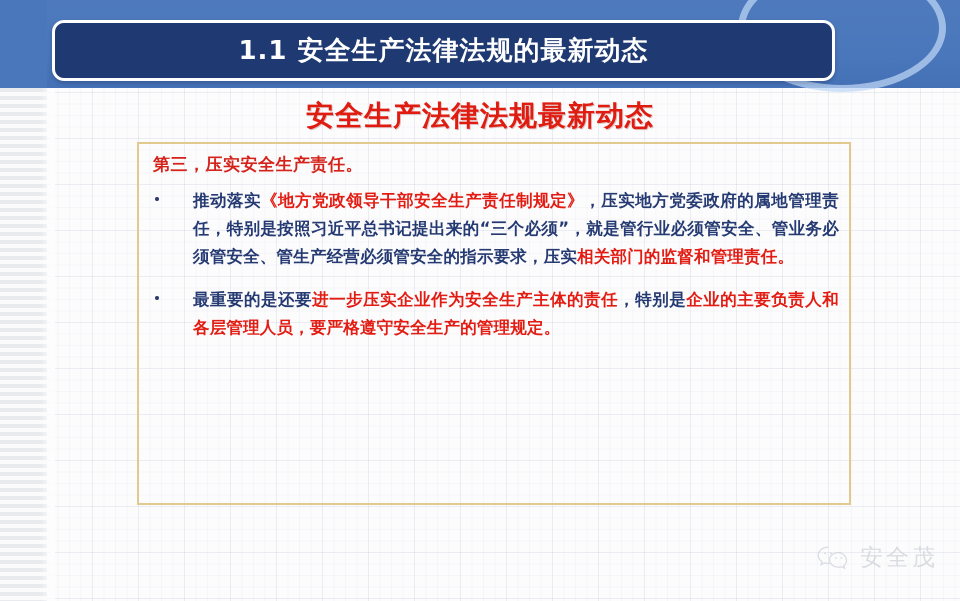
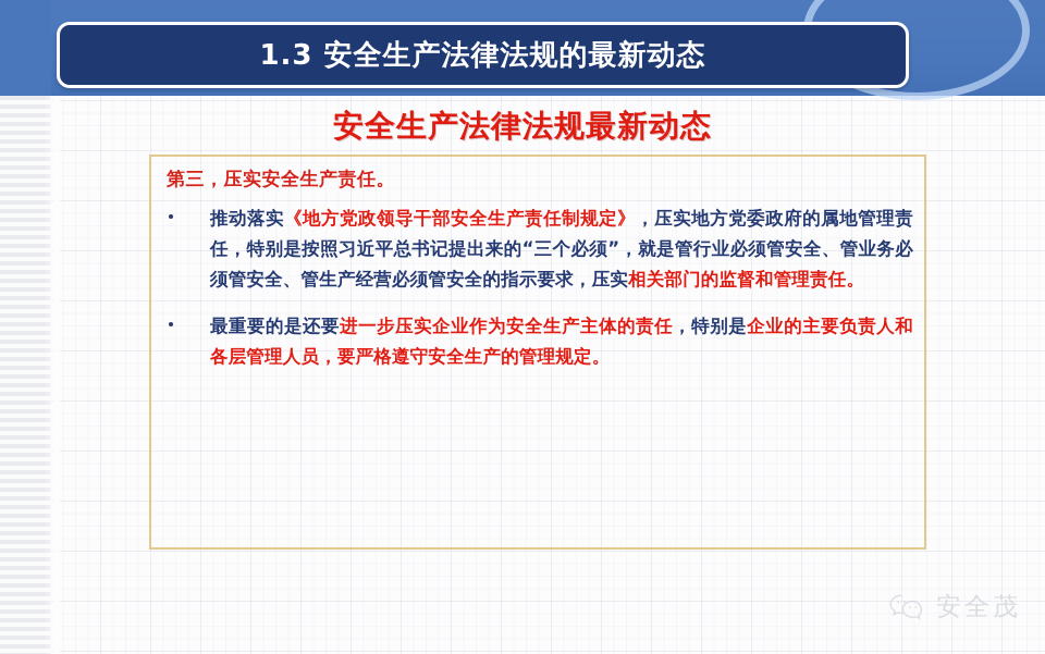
- 1.1 安全生产法律法规的最新动态
+ 1.3 安全生产法律法规的最新动态
  安全生产法律法规最新动态
  第三，压实安全生产责任。
  推动落实《地方党政领导干部安全生产责任制规定》，压实地方党委政府的属地管理责任，特别是按照习近平总书记提出来的“三个必须”，就是管行业必须管安全、管业务必须管安全、管生产经营必须管安全的指示要求，压实相关部门的监督和管理责任。
  最重要的是还要进一步压实企业作为安全生产主体的责任，特别是企业的主要负责人和各层管理人员，要严格遵守安全生产的管理规定。
  安全茂
